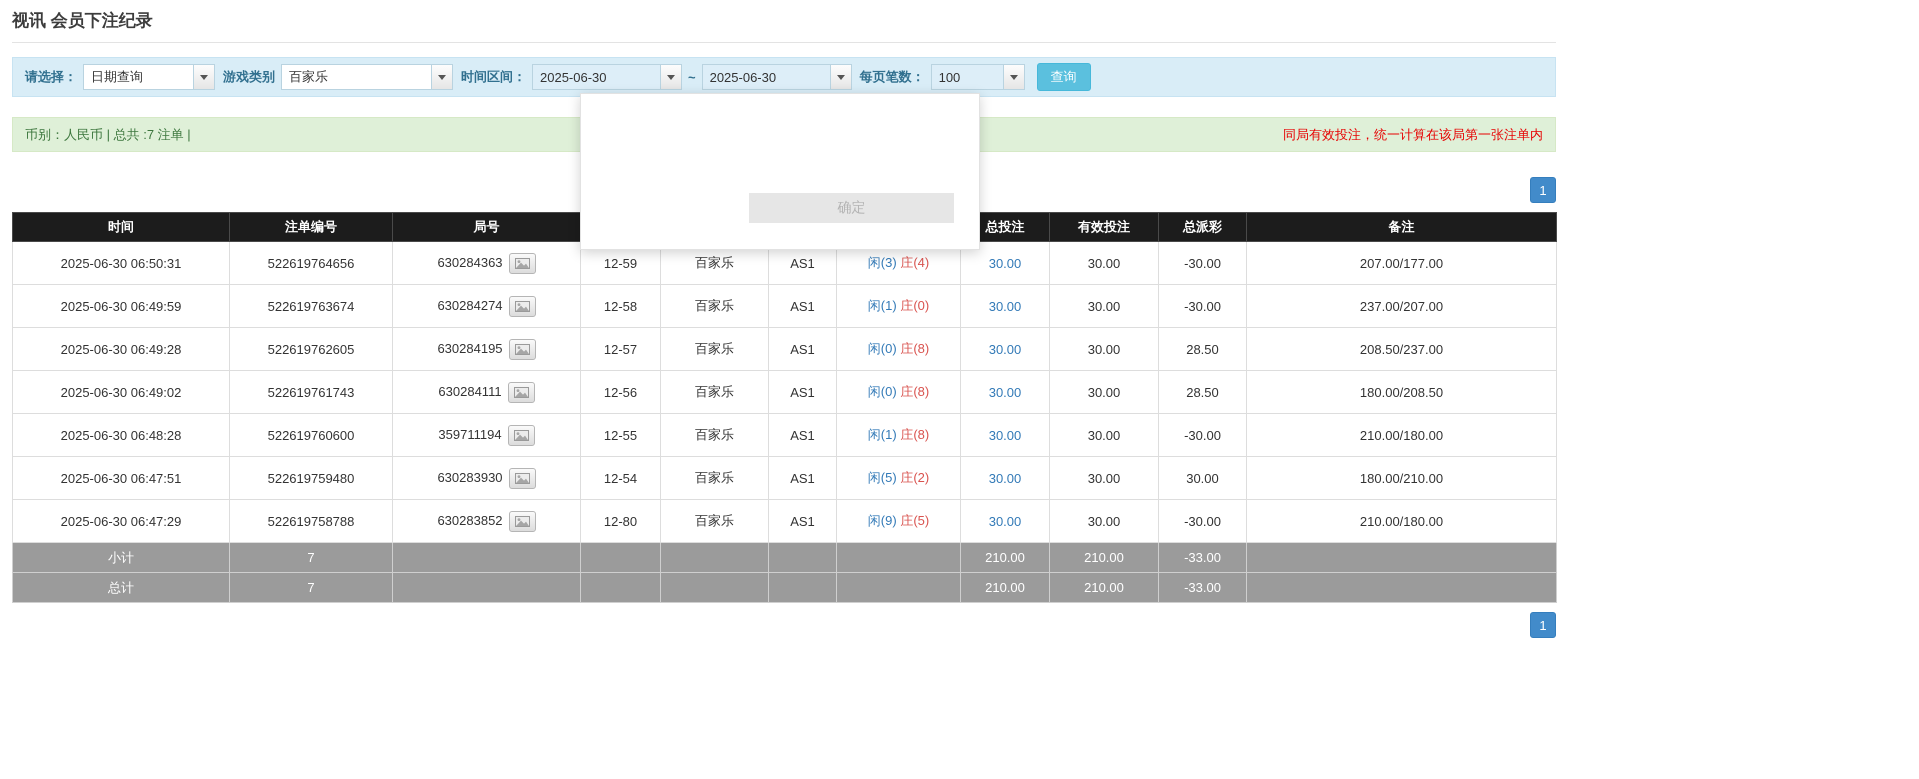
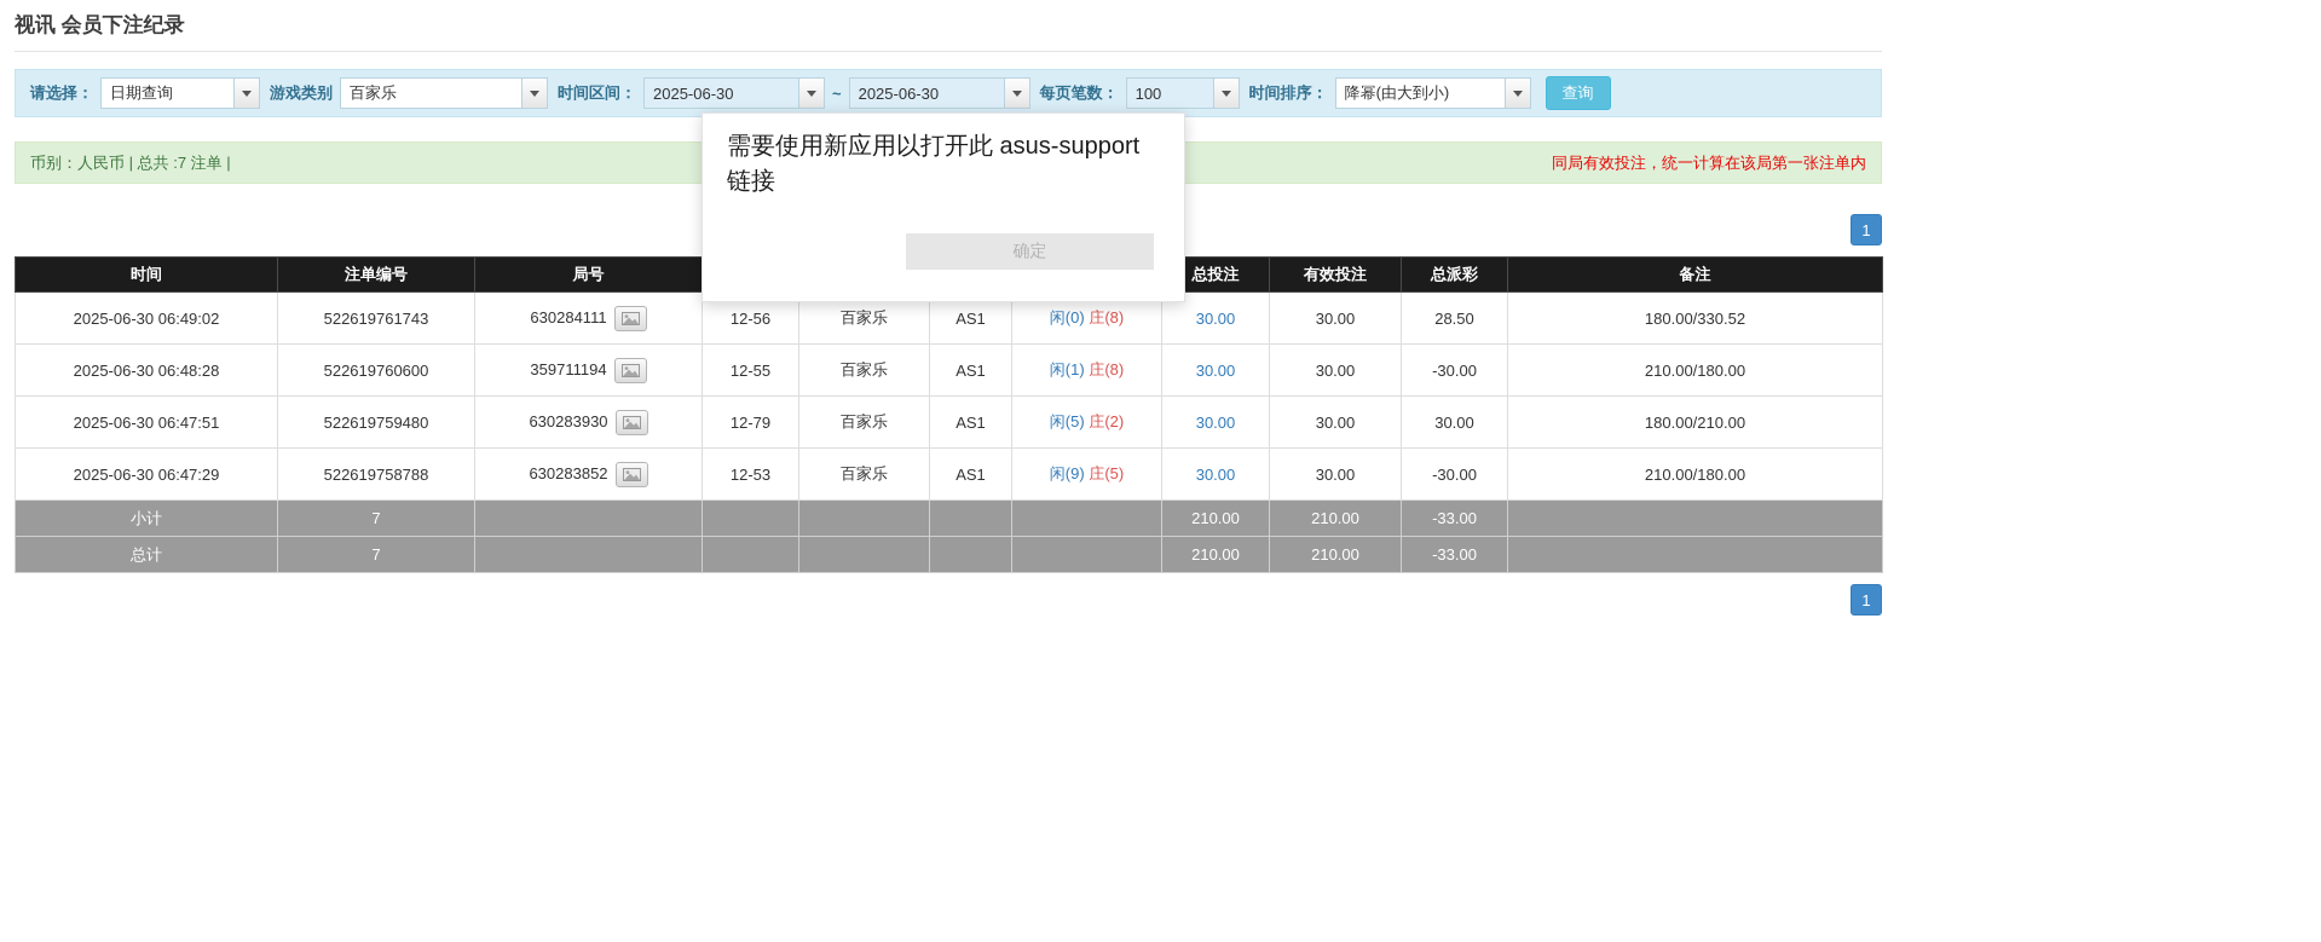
  视讯 会员下注纪录
  请选择：
  日期查询
  游戏类别
  百家乐
  时间区间：
  2025-06-30
  ~
  2025-06-30
  每页笔数：
  100
+ 时间排序：
+ 降幂(由大到小)
  查询
  币别：人民币 | 总共 :7 注单 |
  同局有效投注，统一计算在该局第一张注单内
  1
  时间	注单编号	局号					总投注	有效投注	总派彩	备注
- 2025-06-30 06:50:31	522619764656	630284363	12-59	百家乐	AS1	闲(3) 庄(4)	30.00	30.00	-30.00	207.00/177.00
- 2025-06-30 06:49:59	522619763674	630284274	12-58	百家乐	AS1	闲(1) 庄(0)	30.00	30.00	-30.00	237.00/207.00
- 2025-06-30 06:49:28	522619762605	630284195	12-57	百家乐	AS1	闲(0) 庄(8)	30.00	30.00	28.50	208.50/237.00
- 2025-06-30 06:49:02	522619761743	630284111	12-56	百家乐	AS1	闲(0) 庄(8)	30.00	30.00	28.50	180.00/208.50
+ 2025-06-30 06:49:02	522619761743	630284111	12-56	百家乐	AS1	闲(0) 庄(8)	30.00	30.00	28.50	180.00/330.52
  2025-06-30 06:48:28	522619760600	359711194	12-55	百家乐	AS1	闲(1) 庄(8)	30.00	30.00	-30.00	210.00/180.00
- 2025-06-30 06:47:51	522619759480	630283930	12-54	百家乐	AS1	闲(5) 庄(2)	30.00	30.00	30.00	180.00/210.00
+ 2025-06-30 06:47:51	522619759480	630283930	12-79	百家乐	AS1	闲(5) 庄(2)	30.00	30.00	30.00	180.00/210.00
- 2025-06-30 06:47:29	522619758788	630283852	12-80	百家乐	AS1	闲(9) 庄(5)	30.00	30.00	-30.00	210.00/180.00
+ 2025-06-30 06:47:29	522619758788	630283852	12-53	百家乐	AS1	闲(9) 庄(5)	30.00	30.00	-30.00	210.00/180.00
  小计	7						210.00	210.00	-33.00
  总计	7						210.00	210.00	-33.00
  1
+ 需要使用新应用以打开此 asus-support 链接
  确定
